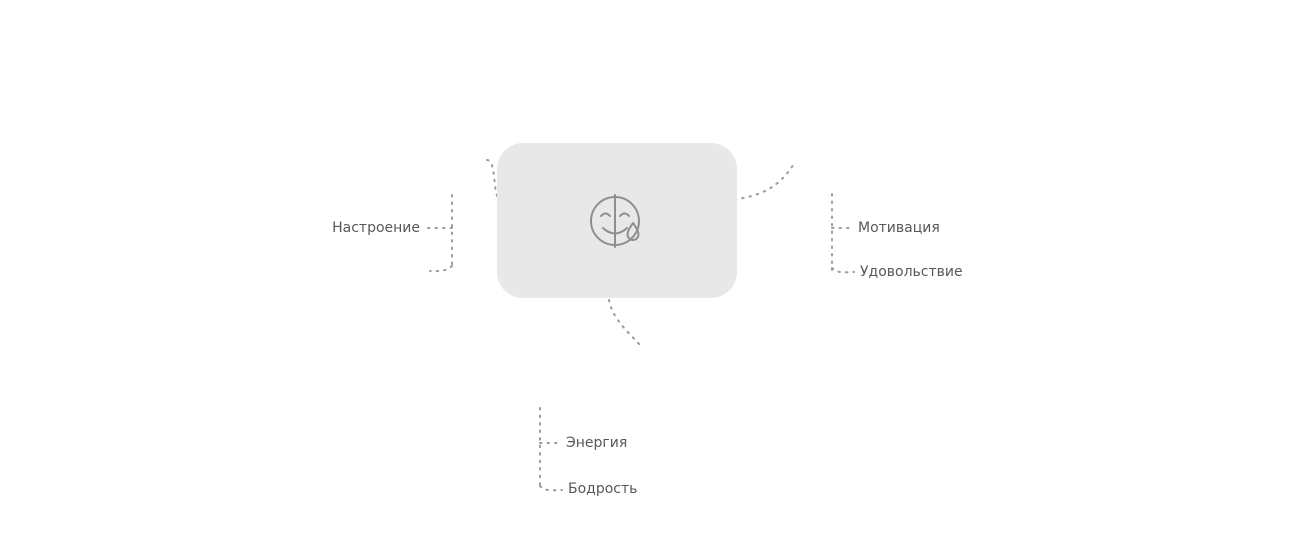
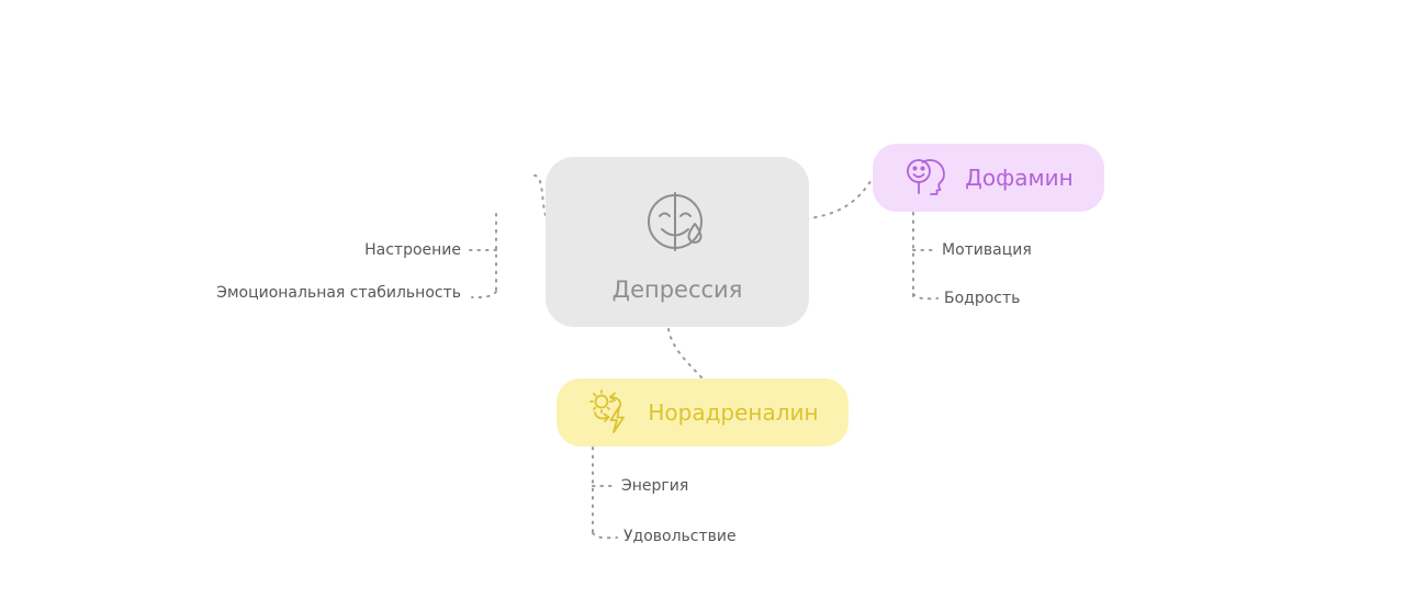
+ Депрессия
+ Дофамин
+ Норадреналин
  Настроение
+ Эмоциональная стабильность
  Мотивация
- Удовольствие
+ Бодрость
  Энергия
- Бодрость
+ Удовольствие
